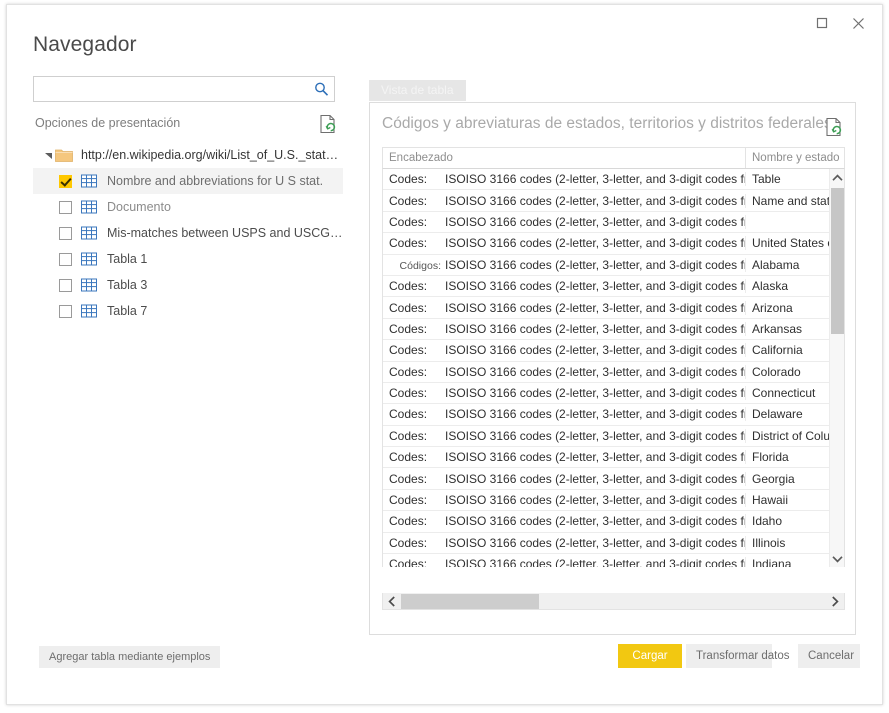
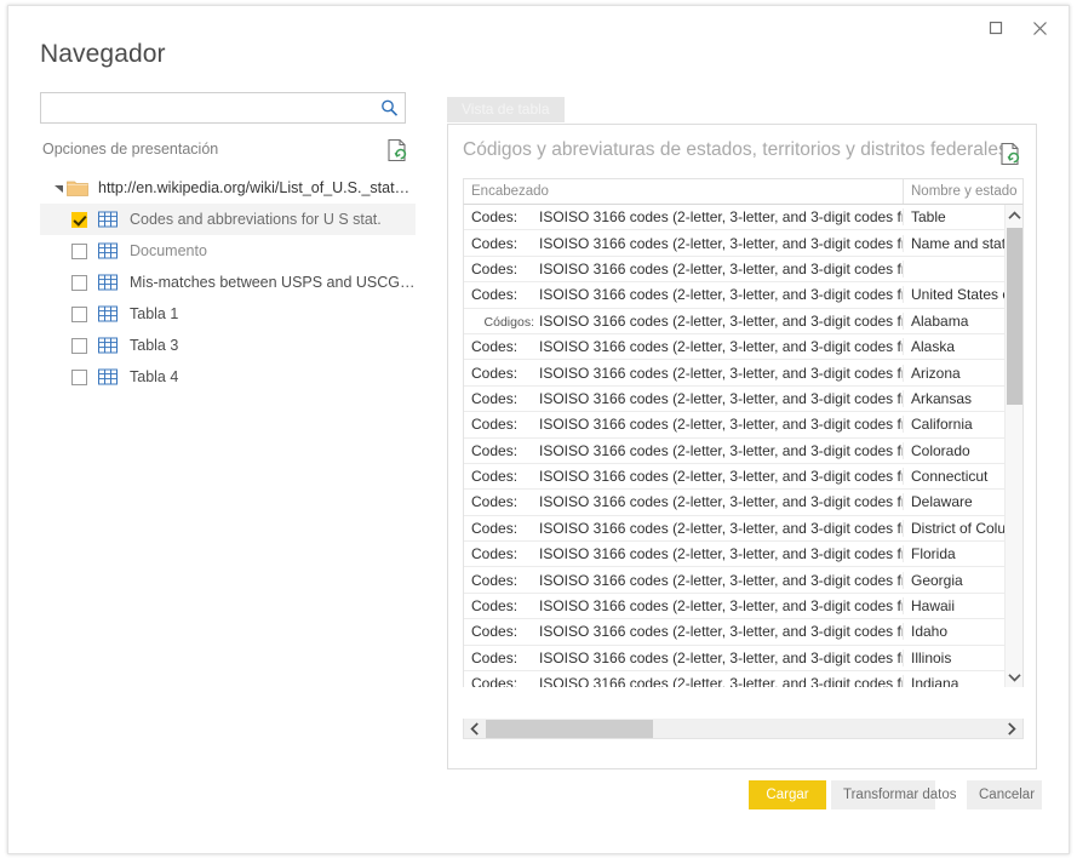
  Navegador
  Opciones de presentación
  http://en.wikipedia.org/wiki/List_of_U.S._state_.
- Nombre and abbreviations for U S stat.
+ Codes and abbreviations for U S stat.
  Documento
  Mis-matches between USPS and USCG c
  Tabla 1
  Tabla 3
- Tabla 7
+ Tabla 4
  Códigos y abreviaturas de estados, territorios y distritos federale
  Encabezado
  Nombre y estado
  Codes:
  ISOISO 3166 codes (2-letter, 3-letter, and 3-digit codes f
  Table
  Codes:
  ISOISO 3166 codes (2-letter, 3-letter, and 3-digit codes f
  Name and sta
  Codes:
  ISOISO 3166 codes (2-letter, 3-letter, and 3-digit codes f
  Codes:
  ISOISO 3166 codes (2-letter, 3-letter, and 3-digit codes f
  United States
  Códigos:
  ISOISO 3166 codes (2-letter, 3-letter, and 3-digit codes f
  Alabama
  Codes:
  ISOISO 3166 codes (2-letter, 3-letter, and 3-digit codes f
  Alaska
  Codes:
  ISOISO 3166 codes (2-letter, 3-letter, and 3-digit codes f
  Arizona
  Codes:
  ISOISO 3166 codes (2-letter, 3-letter, and 3-digit codes f
  Arkansas
  Codes:
  ISOISO 3166 codes (2-letter, 3-letter, and 3-digit codes f
  California
  Codes:
  ISOISO 3166 codes (2-letter, 3-letter, and 3-digit codes f
  Colorado
  Codes:
  ISOISO 3166 codes (2-letter, 3-letter, and 3-digit codes f
  Connecticut
  Codes:
  ISOISO 3166 codes (2-letter, 3-letter, and 3-digit codes f
  Delaware
  Codes:
  ISOISO 3166 codes (2-letter, 3-letter, and 3-digit codes f
  District of Colu
  Codes:
  ISOISO 3166 codes (2-letter, 3-letter, and 3-digit codes f
  Florida
  Codes:
  ISOISO 3166 codes (2-letter, 3-letter, and 3-digit codes f
  Georgia
  Codes:
  ISOISO 3166 codes (2-letter, 3-letter, and 3-digit codes f
  Hawaii
  Codes:
  ISOISO 3166 codes (2-letter, 3-letter, and 3-digit codes f
  Idaho
  Codes:
  ISOISO 3166 codes (2-letter, 3-letter, and 3-digit codes f
  Illinois
  Codes:
  ISOISO 3166 codes (2-letter, 3-letter, and 3-digit codes f
  Indiana
- Agregar tabla mediante ejemplos
  Cargar
  Transformar datos
  Cancelar
